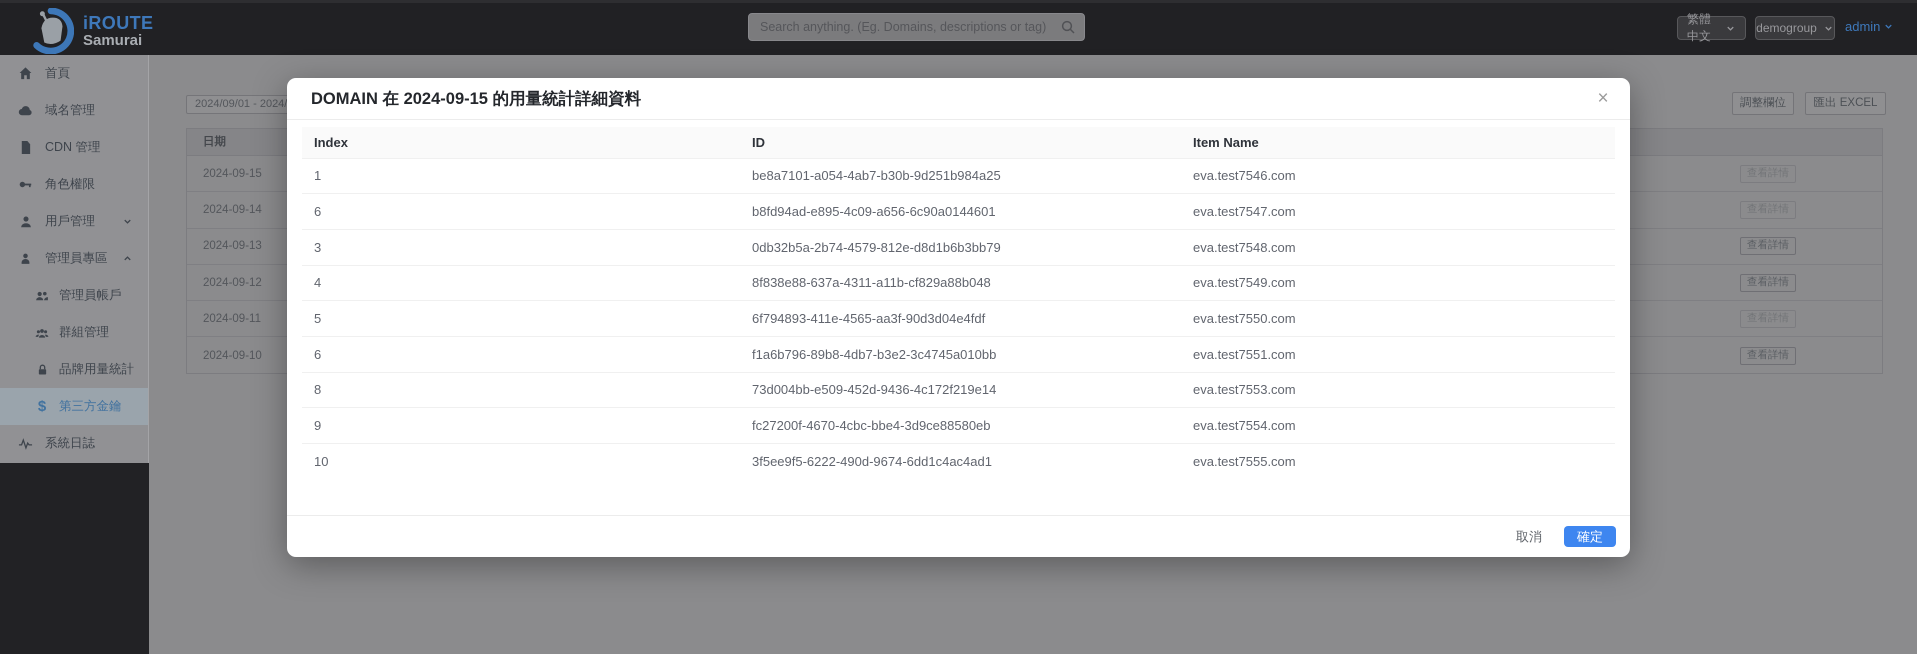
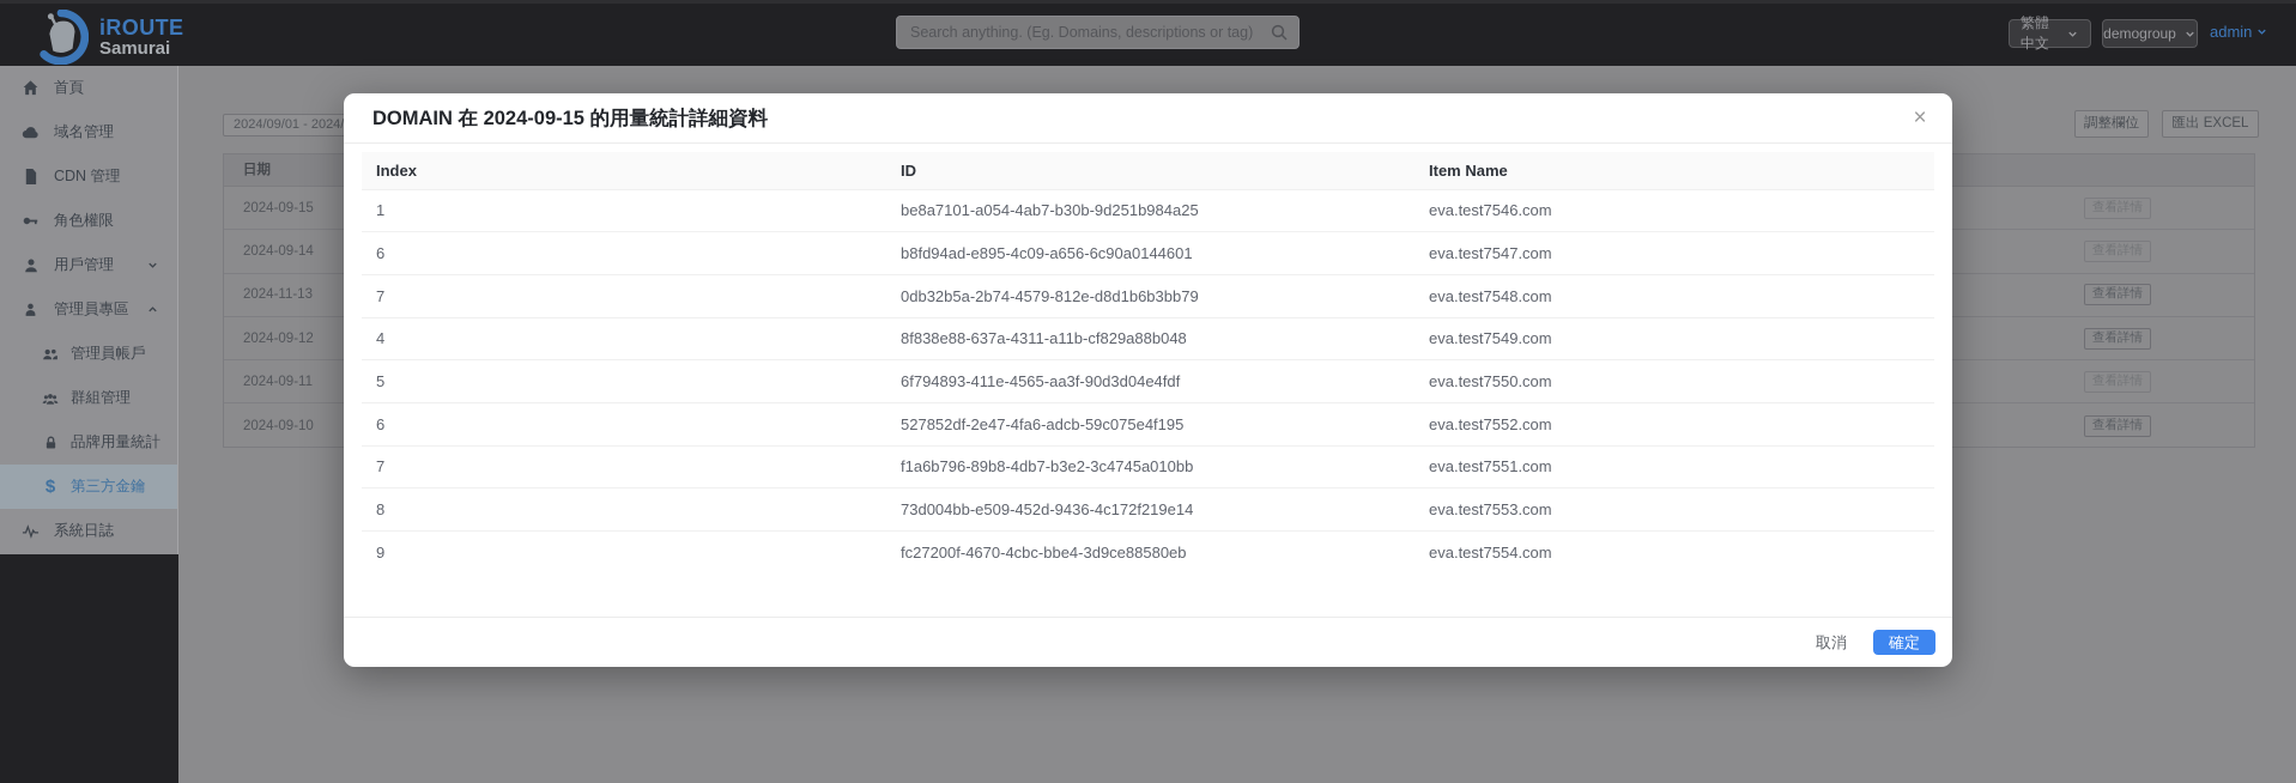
  iROUTE
  Samurai
  Search anything. (Eg. Domains, descriptions or tag)
  繁體中文
  demogroup
  admin
  首頁
  域名管理
  CDN 管理
  角色權限
  用戶管理
  管理員專區
  管理員帳戶
  群組管理
  品牌用量統計
  $
  第三方金鑰
  系統日誌
  2024/09/01 - 2024/
  調整欄位
  匯出 EXCEL
  日期
  2024-09-15
  查看詳情
  2024-09-14
  查看詳情
- 2024-09-13
+ 2024-11-13
  查看詳情
  2024-09-12
  查看詳情
  2024-09-11
  查看詳情
  2024-09-10
  查看詳情
  DOMAIN 在 2024-09-15 的用量統計詳細資料
  ×
  Index	ID	Item Name
  1	be8a7101-a054-4ab7-b30b-9d251b984a25	eva.test7546.com
  6	b8fd94ad-e895-4c09-a656-6c90a0144601	eva.test7547.com
- 3	0db32b5a-2b74-4579-812e-d8d1b6b3bb79	eva.test7548.com
+ 7	0db32b5a-2b74-4579-812e-d8d1b6b3bb79	eva.test7548.com
  4	8f838e88-637a-4311-a11b-cf829a88b048	eva.test7549.com
  5	6f794893-411e-4565-aa3f-90d3d04e4fdf	eva.test7550.com
+ 6	527852df-2e47-4fa6-adcb-59c075e4f195	eva.test7552.com
- 6	f1a6b796-89b8-4db7-b3e2-3c4745a010bb	eva.test7551.com
+ 7	f1a6b796-89b8-4db7-b3e2-3c4745a010bb	eva.test7551.com
  8	73d004bb-e509-452d-9436-4c172f219e14	eva.test7553.com
  9	fc27200f-4670-4cbc-bbe4-3d9ce88580eb	eva.test7554.com
- 10	3f5ee9f5-6222-490d-9674-6dd1c4ac4ad1	eva.test7555.com
  取消
  確定
